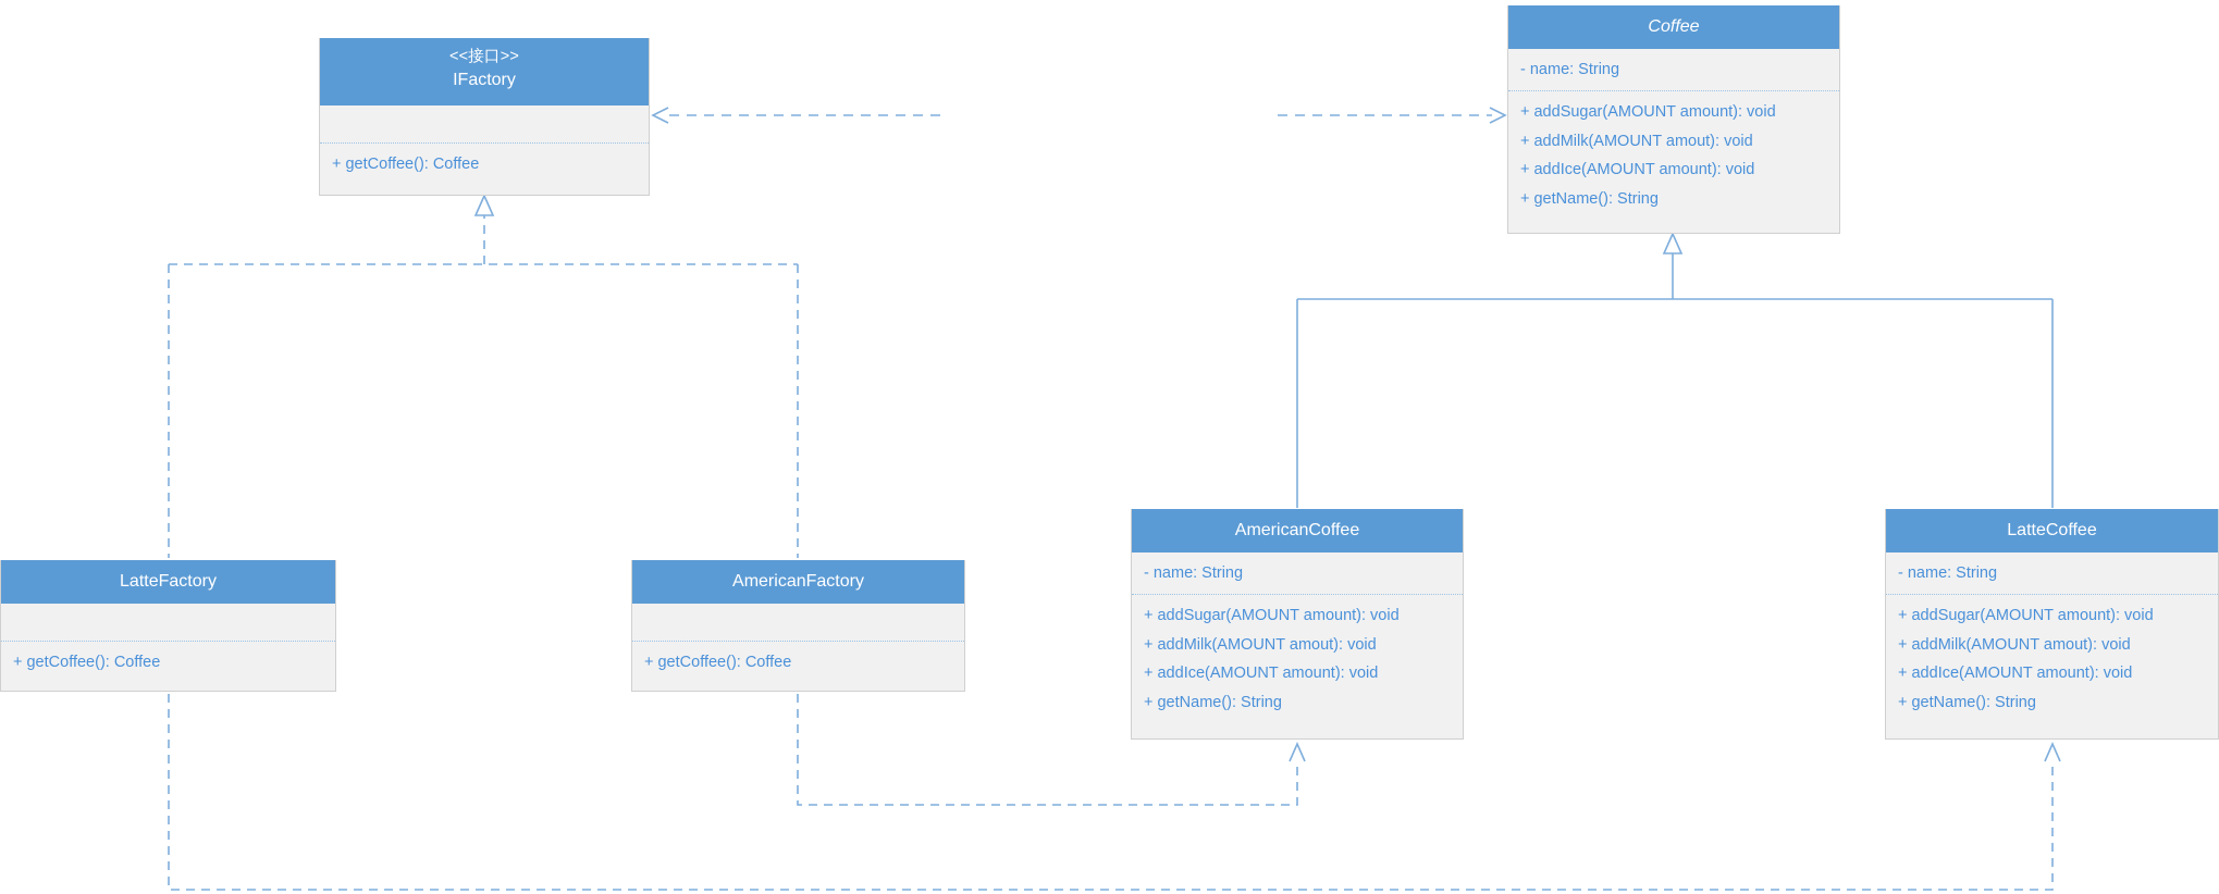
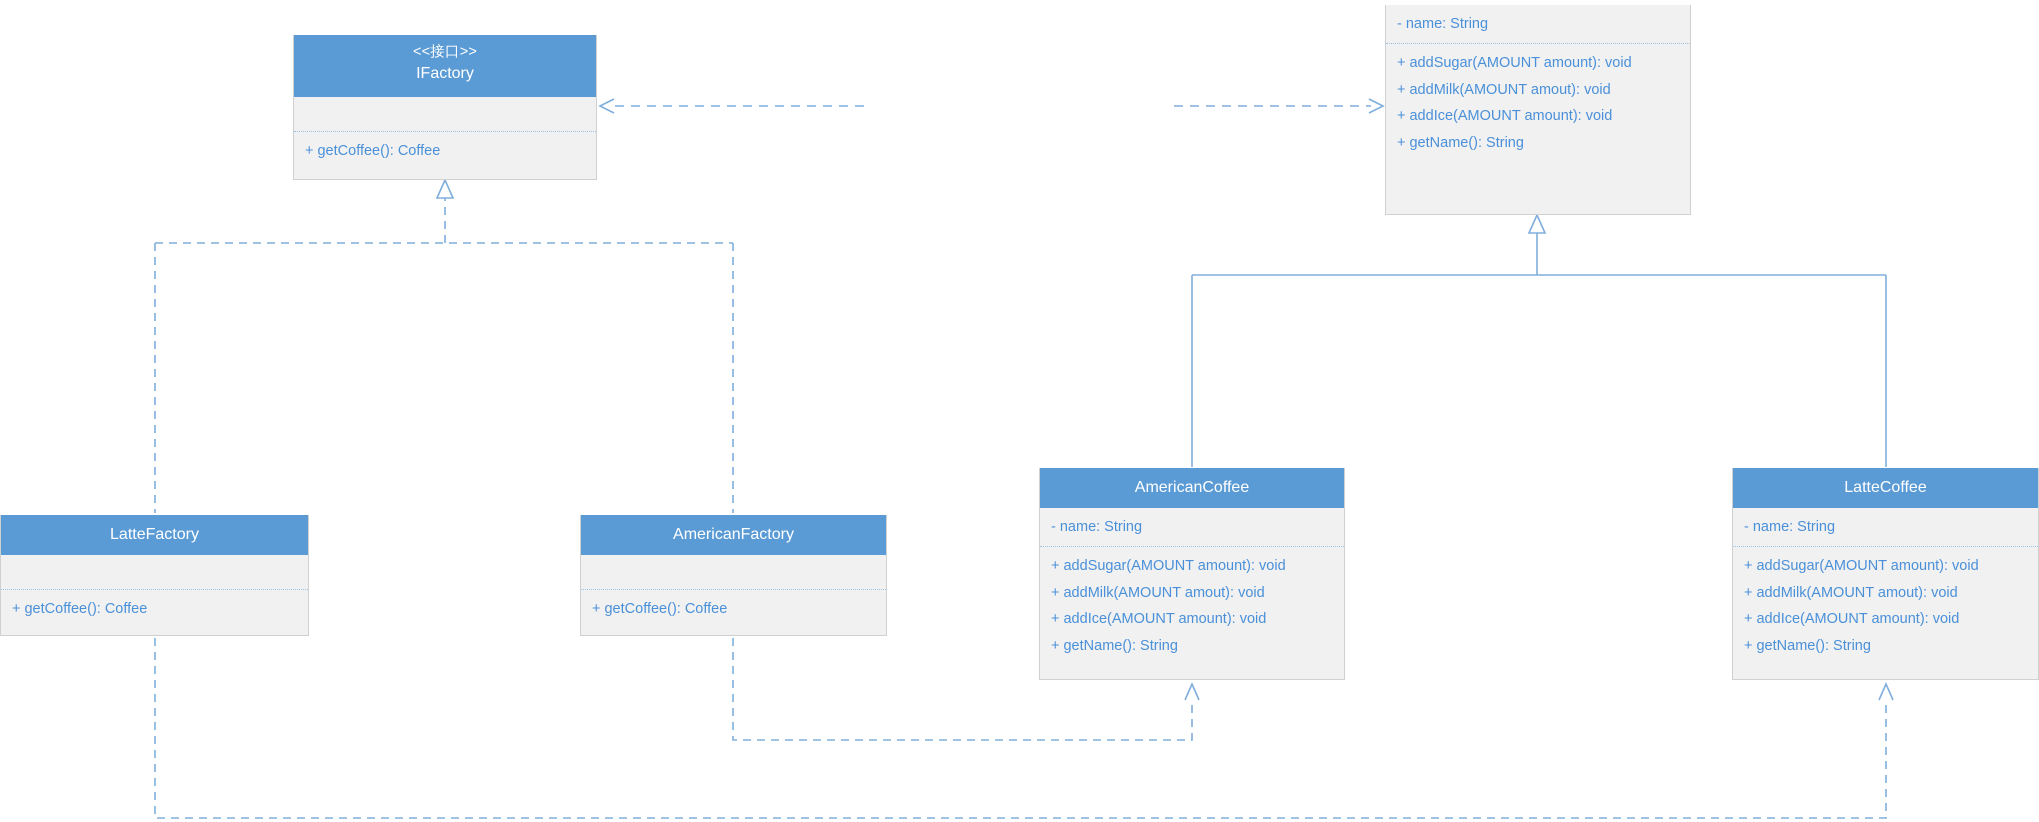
  <<接口>>
  IFactory
  + getCoffee(): Coffee
- Coffee
  - name: String
  + addSugar(AMOUNT amount): void
  + addMilk(AMOUNT amout): void
  + addIce(AMOUNT amount): void
  + getName(): String
  LatteFactory
  + getCoffee(): Coffee
  AmericanFactory
  + getCoffee(): Coffee
  AmericanCoffee
  - name: String
  + addSugar(AMOUNT amount): void
  + addMilk(AMOUNT amout): void
  + addIce(AMOUNT amount): void
  + getName(): String
  LatteCoffee
  - name: String
  + addSugar(AMOUNT amount): void
  + addMilk(AMOUNT amout): void
  + addIce(AMOUNT amount): void
  + getName(): String
